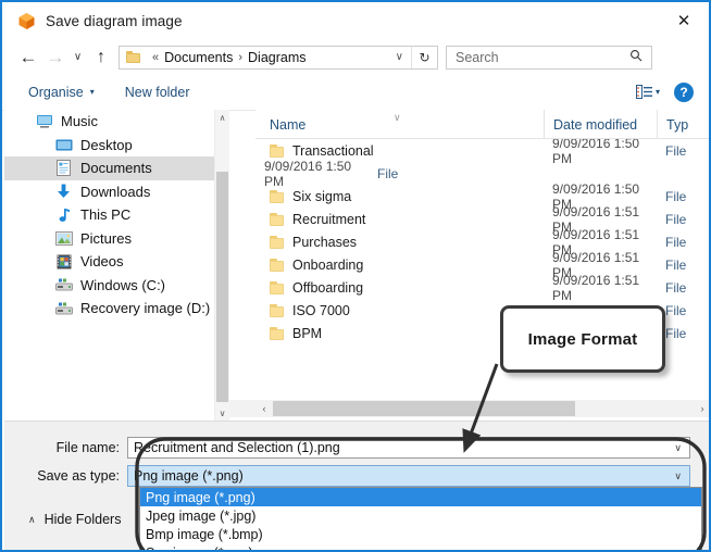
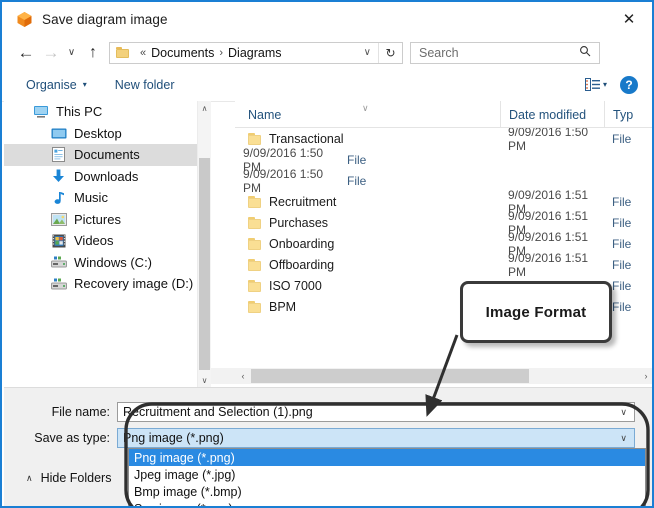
  Save diagram image
  ✕
  ←
  →
  ∨
  ↑
  «
  Documents
  ›
  Diagrams
  ∨
  ↻
  Search
  Organise
  ▾
  New folder
  ▾
  ?
- Music
+ This PC
  Desktop
  Documents
  Downloads
- This PC
+ Music
  Pictures
  Videos
  Windows (C:)
  Recovery image (D:)
  ∧
  ∨
  Name
  ∨
  Date modified
  Typ
  Transactional
  9/09/2016 1:50 PM
  File
  9/09/2016 1:50 PM
  File
- Six sigma
  9/09/2016 1:50 PM
  File
  Recruitment
  9/09/2016 1:51 PM
  File
  Purchases
  9/09/2016 1:51 PM
  File
  Onboarding
  9/09/2016 1:51 PM
  File
  Offboarding
  9/09/2016 1:51 PM
  File
  ISO 7000
  File
  BPM
  File
  ‹
  ›
  File name:
  Rcruitment and Selection (1).png
  ∨
  Save as type:
  ng image (*.png)
  ∨
  ∧
  Hide Folders
  Png image (*.png)
  Jpeg image (*.jpg)
  Bmp image (*.bmp)
  Image Format
